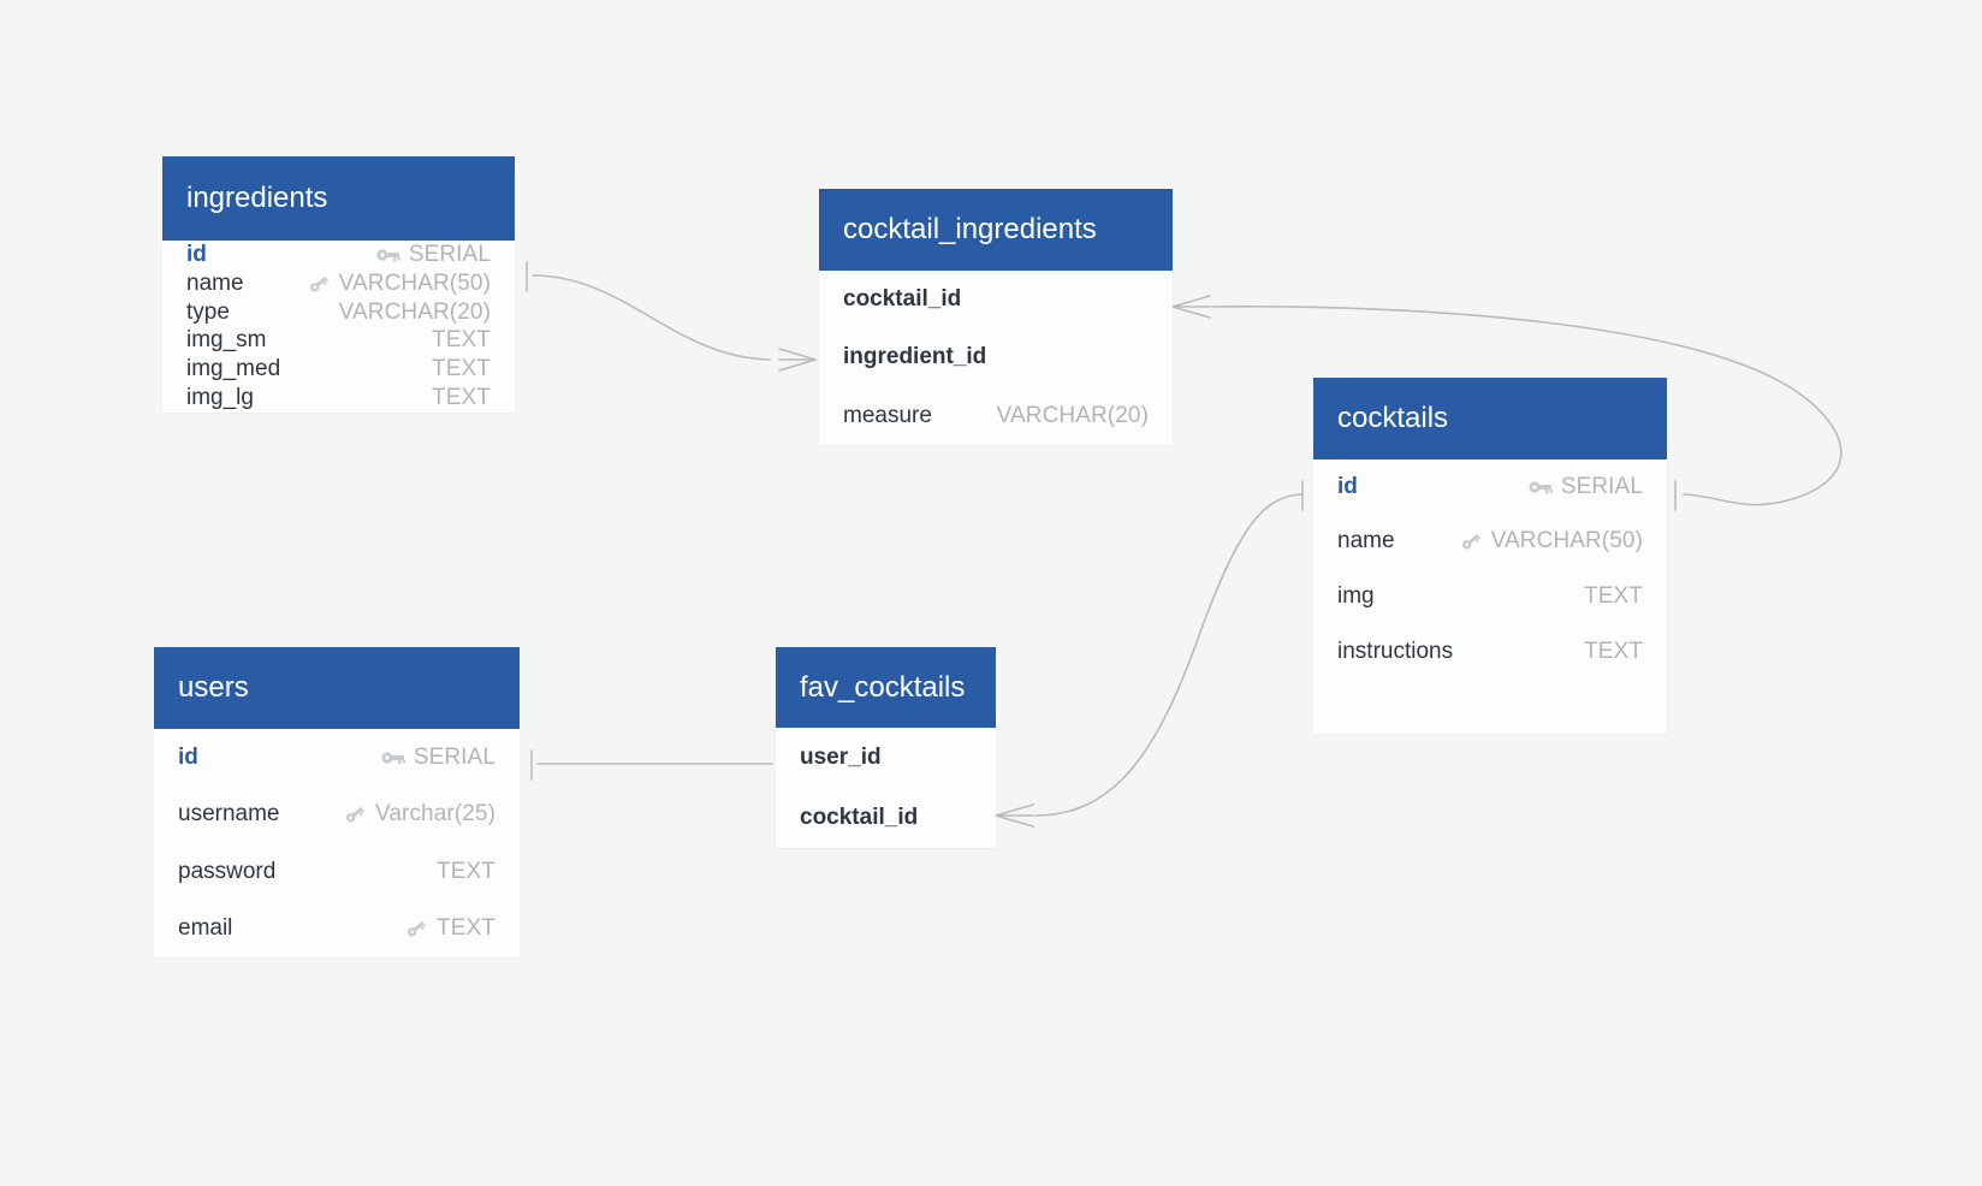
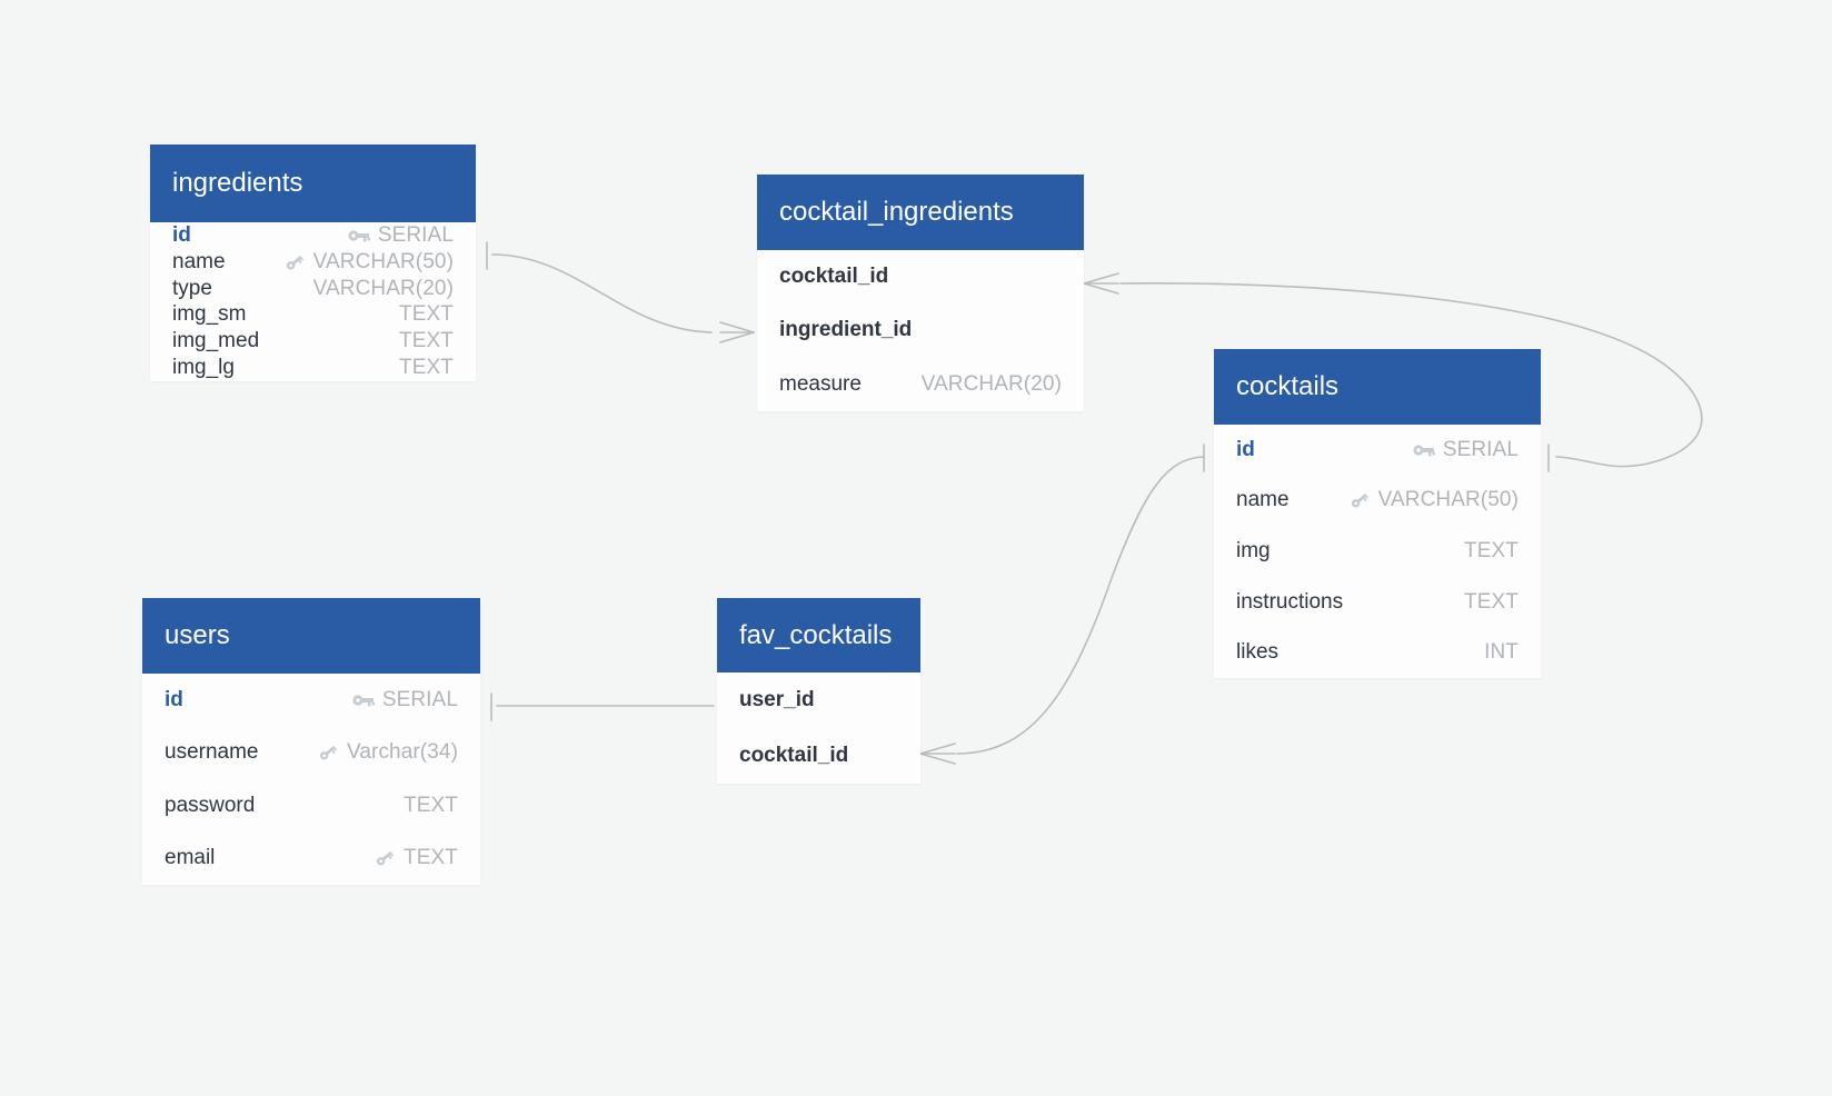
  ingredients
  id
  SERIAL
  name
  VARCHAR(50)
  type
  VARCHAR(20)
  img_sm
  TEXT
  img_med
  TEXT
  img_lg
  TEXT
  cocktail_ingredients
  cocktail_id
  ingredient_id
  measure
  VARCHAR(20)
  cocktails
  id
  SERIAL
  name
  VARCHAR(50)
  img
  TEXT
  instructions
  TEXT
+ likes
+ INT
  users
  id
  SERIAL
  username
- Varchar(25)
+ Varchar(34)
  password
  TEXT
  email
  TEXT
  fav_cocktails
  user_id
  cocktail_id
